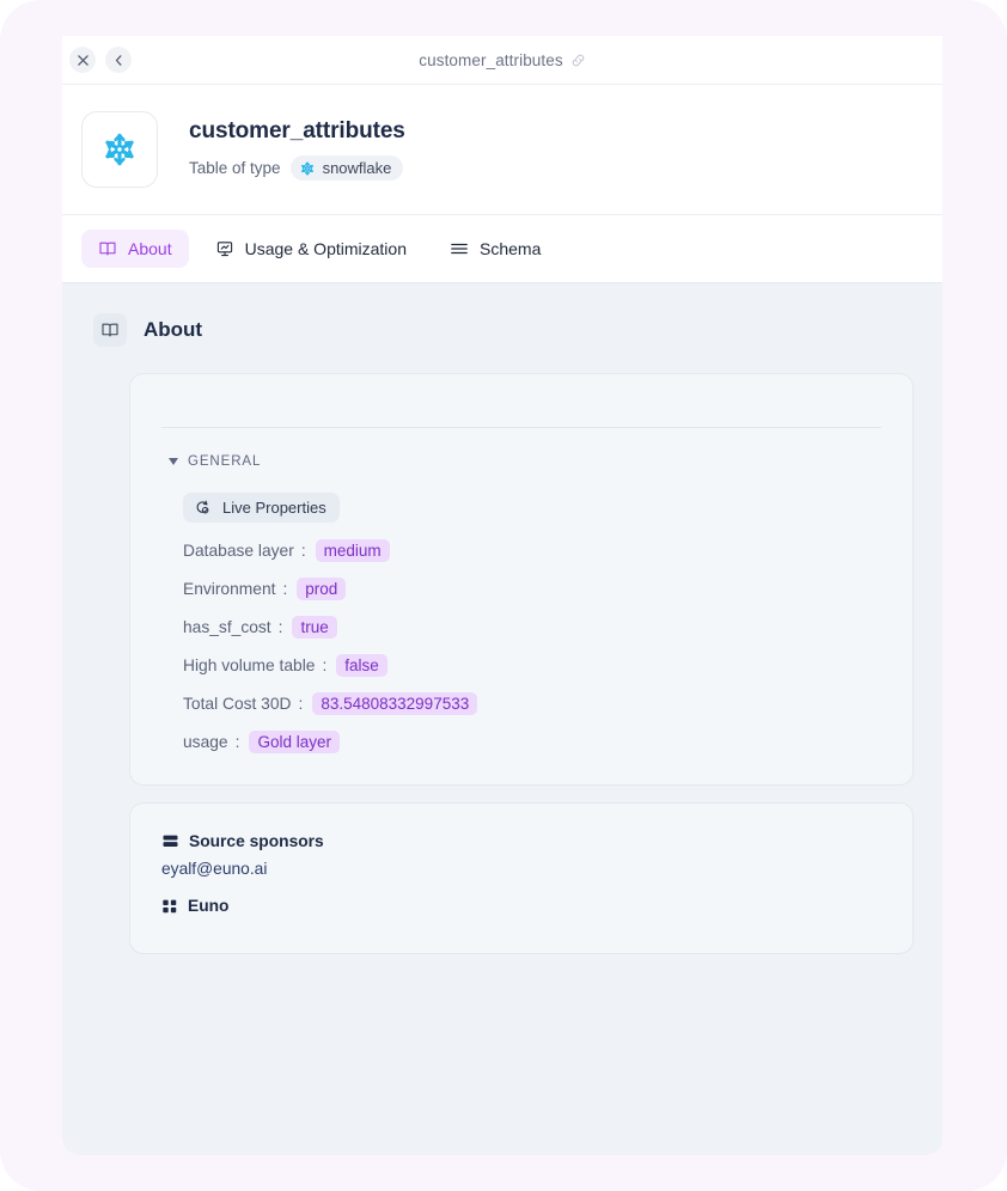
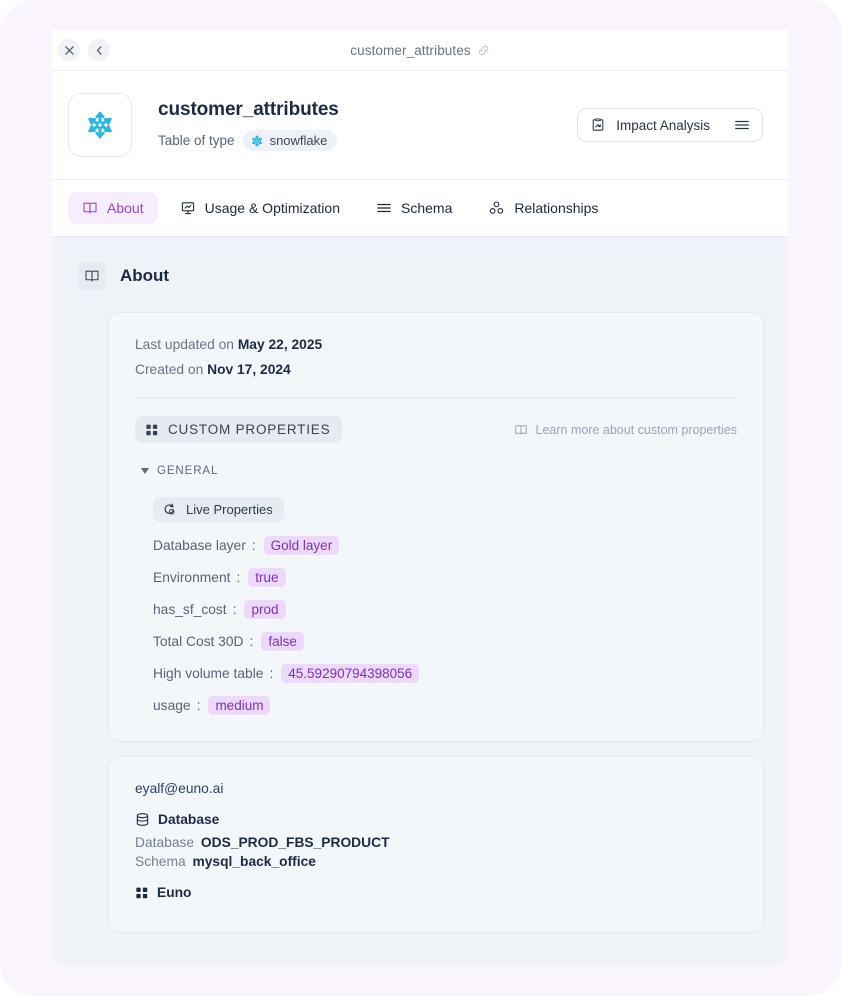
  customer_attributes
  customer_attributes
  Table of type
  snowflake
+ Impact Analysis
  About
  Usage & Optimization
  Schema
+ Relationships
  About
+ Last updated on May 22, 2025
+ Created on Nov 17, 2024
+ CUSTOM PROPERTIES
+ Learn more about custom properties
  GENERAL
  Live Properties
  Database layer
  :
- medium
+ Gold layer
  Environment
  :
- prod
+ true
  has_sf_cost
  :
- true
+ prod
- High volume table
+ Total Cost 30D
  :
  false
- Total Cost 30D
+ High volume table
  :
- 83.54808332997533
+ 45.59290794398056
  usage
  :
- Gold layer
+ medium
- Source sponsors
  eyalf@euno.ai
+ Database
+ Database ODS_PROD_FBS_PRODUCT
+ Schema mysql_back_office
  Euno
